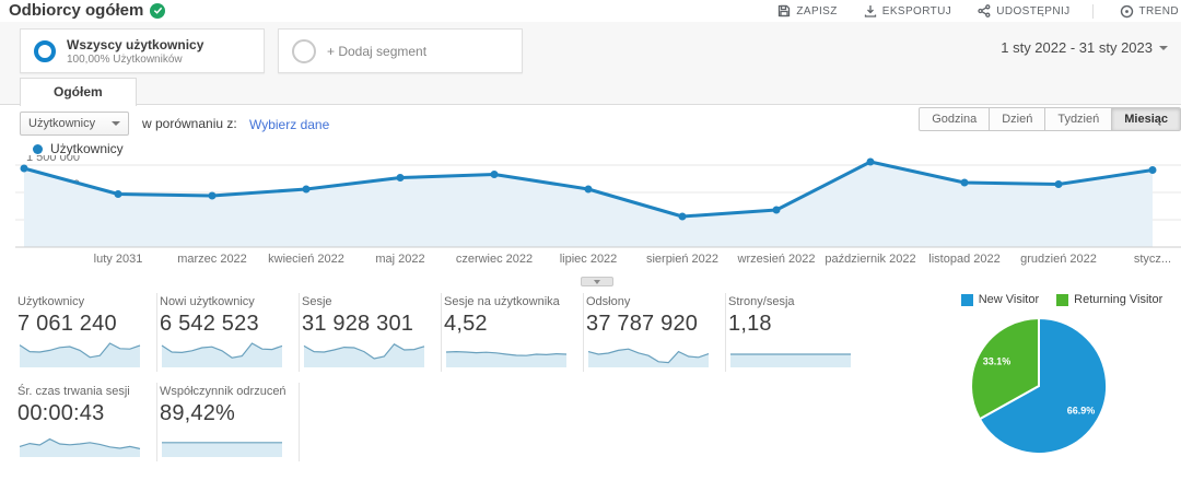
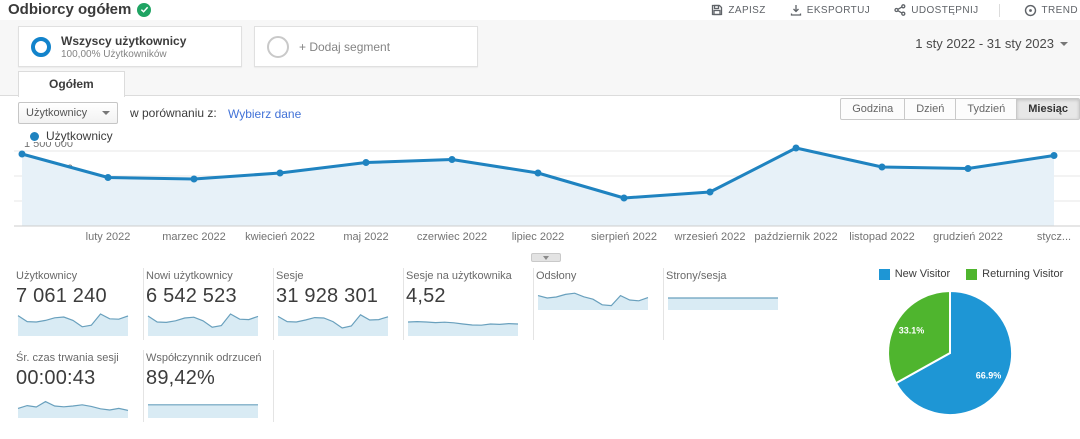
  Odbiorcy ogółem
  ZAPISZ
  EKSPORTUJ
  UDOSTĘPNIJ
  TREND
  Wszyscy użytkownicy
  100,00% Użytkowników
  + Dodaj segment
  1 sty 2022 - 31 sty 2023
  Ogółem
  Użytkownicy
  w porównaniu z:
  Wybierz dane
  Godzina
  Dzień
  Tydzień
  Miesiąc
  Użytkownicy
  1 500 000
- luty 2031
+ luty 2022
  marzec 2022
  kwiecień 2022
  maj 2022
  czerwiec 2022
  lipiec 2022
  sierpień 2022
  wrzesień 2022
  październik 2022
  listopad 2022
  grudzień 2022
  stycz...
  Użytkownicy
  7 061 240
  Nowi użytkownicy
  6 542 523
  Sesje
  31 928 301
  Sesje na użytkownika
  4,52
  Odsłony
- 37 787 920
  Strony/sesja
- 1,18
  Śr. czas trwania sesji
  00:00:43
  Współczynnik odrzuceń
  89,42%
  New Visitor
  Returning Visitor
  66.9%
  33.1%
